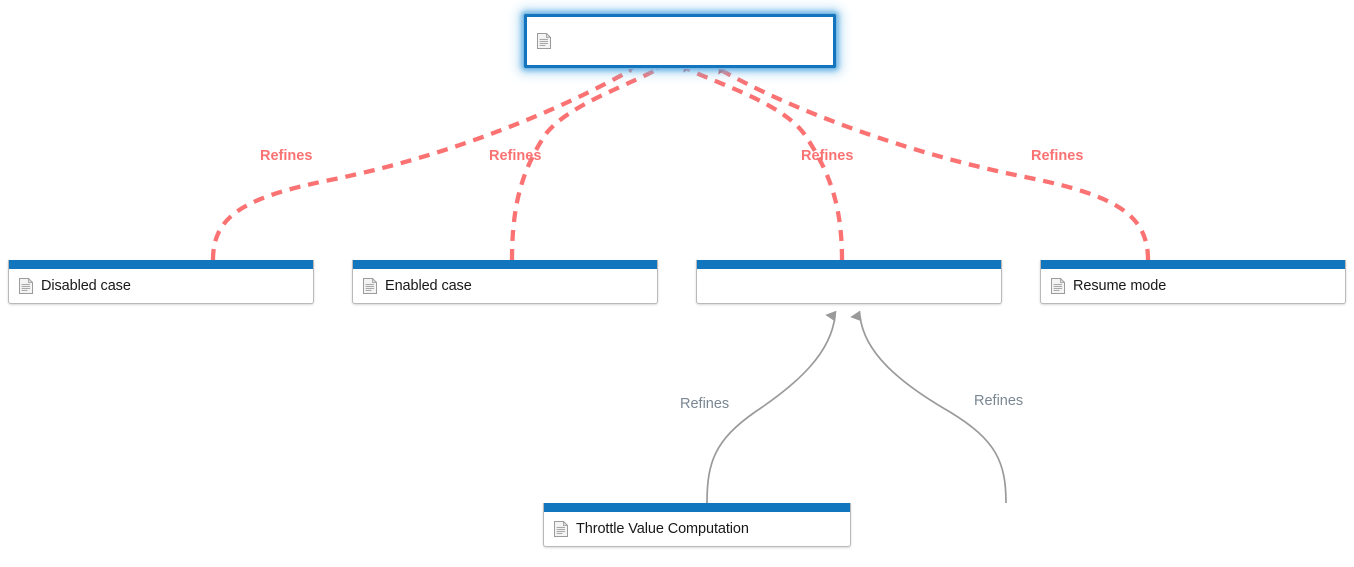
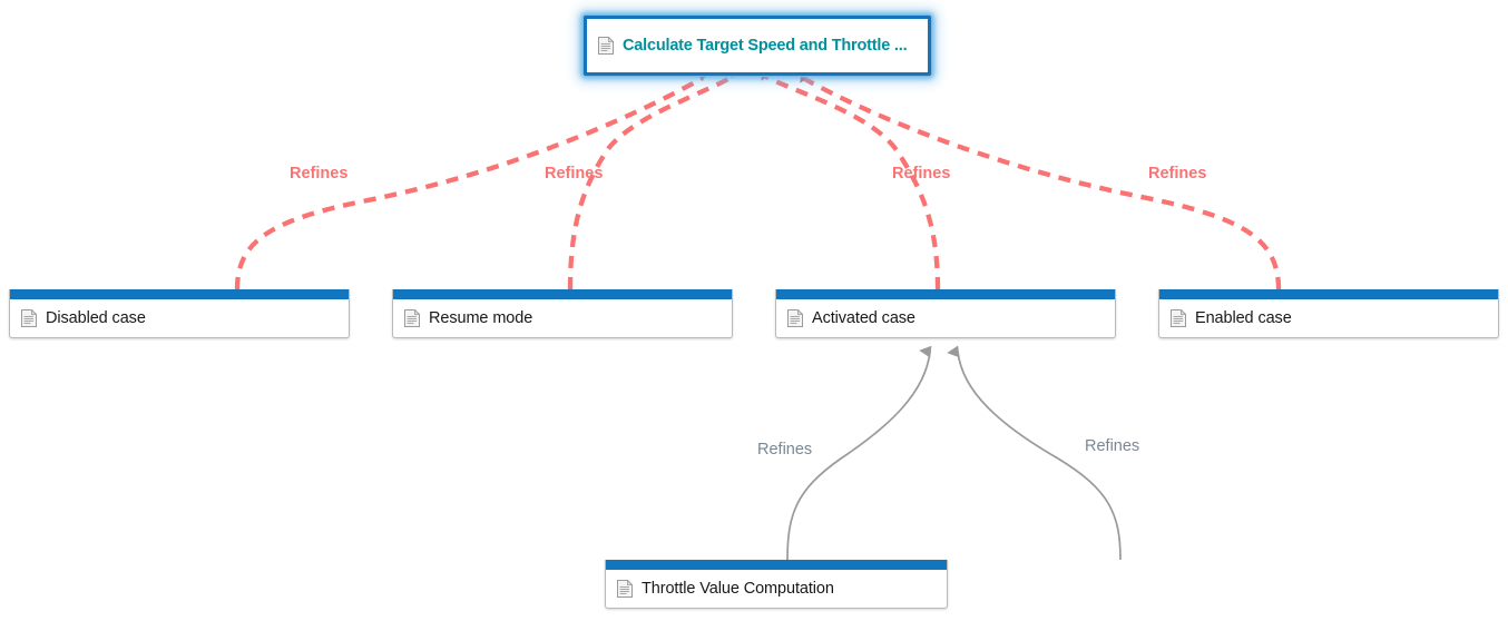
  Refines
  Refines
  Refines
  Refines
  Refines
  Refines
+ Calculate Target Speed and Throttle ...
  Disabled case
- Enabled case
+ Resume mode
+ Activated case
- Resume mode
+ Enabled case
  Throttle Value Computation
